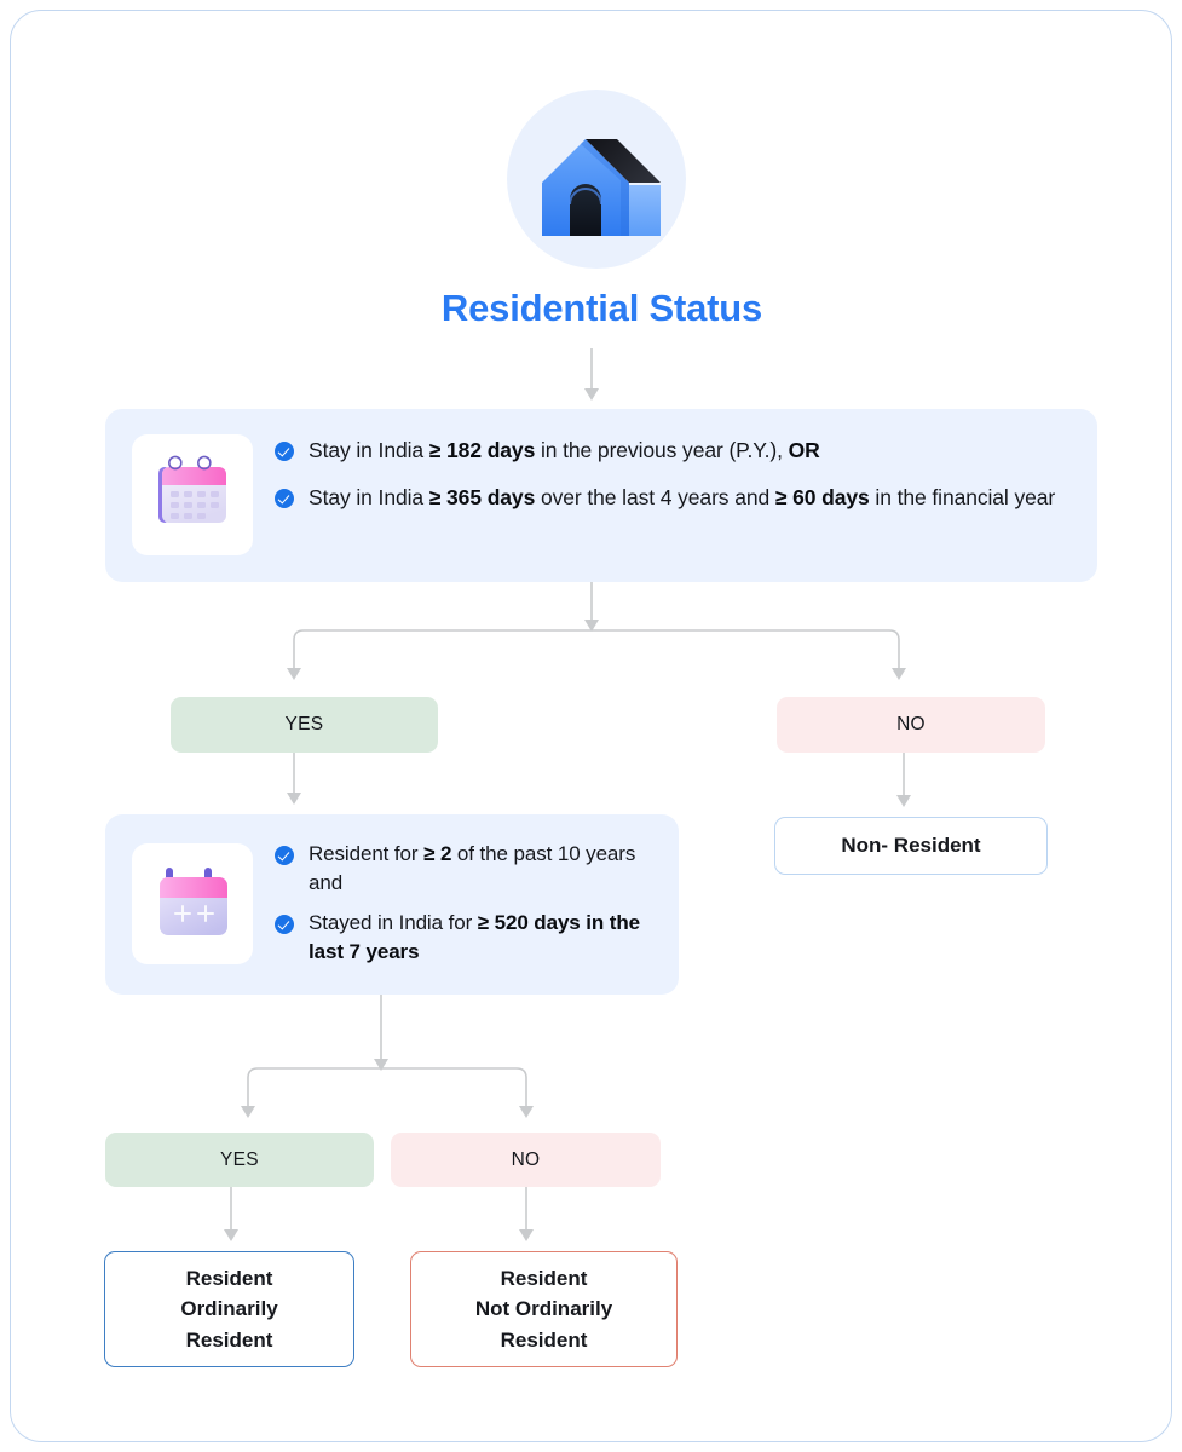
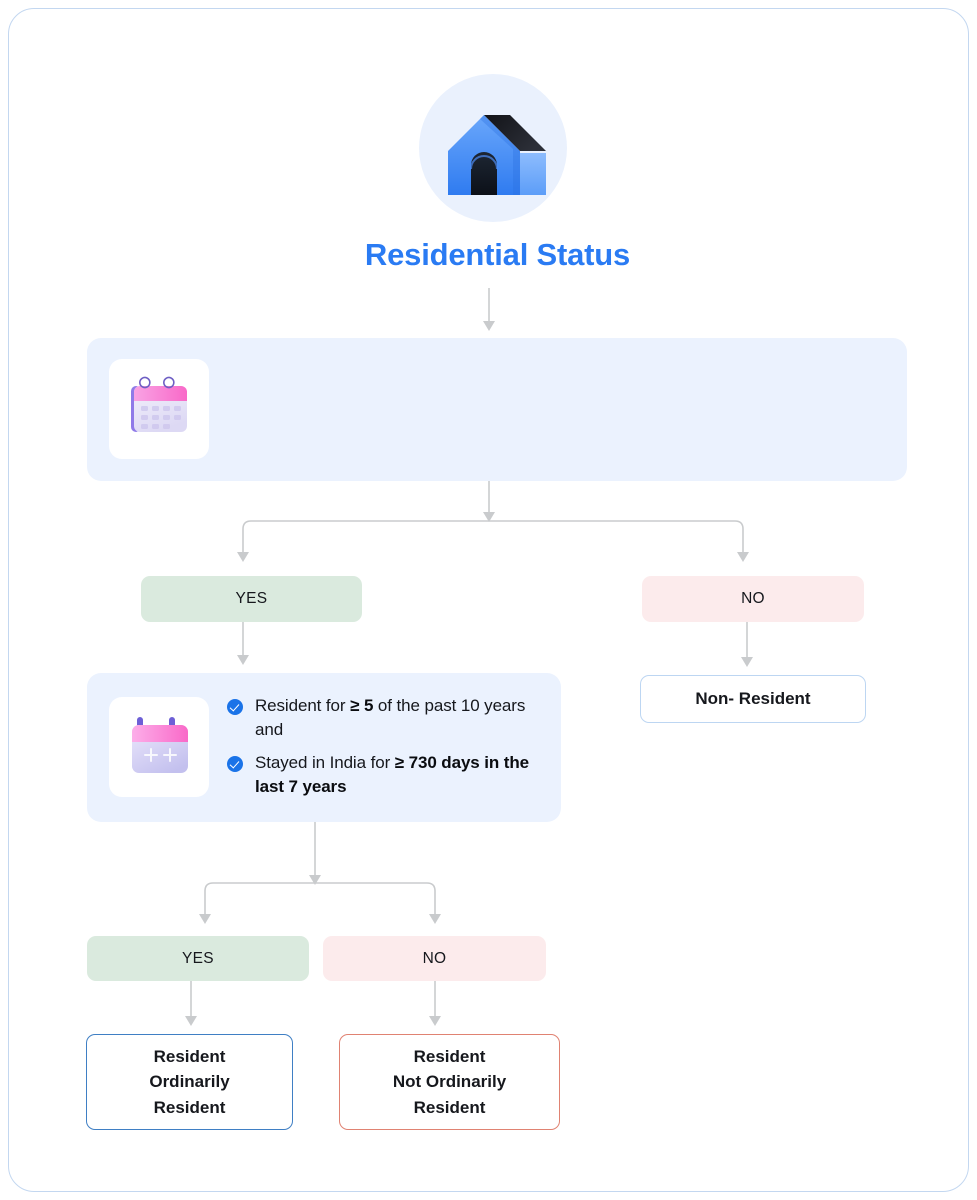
  Residential Status
- Stay in India ≥ 182 days in the previous year (P.Y.), OR
- Stay in India ≥ 365 days over the last 4 years and ≥ 60 days in the financial year
  YES
  NO
- Resident for ≥ 2 of the past 10 years and
+ Resident for ≥ 5 of the past 10 years and
- Stayed in India for ≥ 520 days in the last 7 years
+ Stayed in India for ≥ 730 days in the last 7 years
  Non- Resident
  YES
  NO
  Resident
  Ordinarily
  Resident
  Resident
  Not Ordinarily
  Resident
